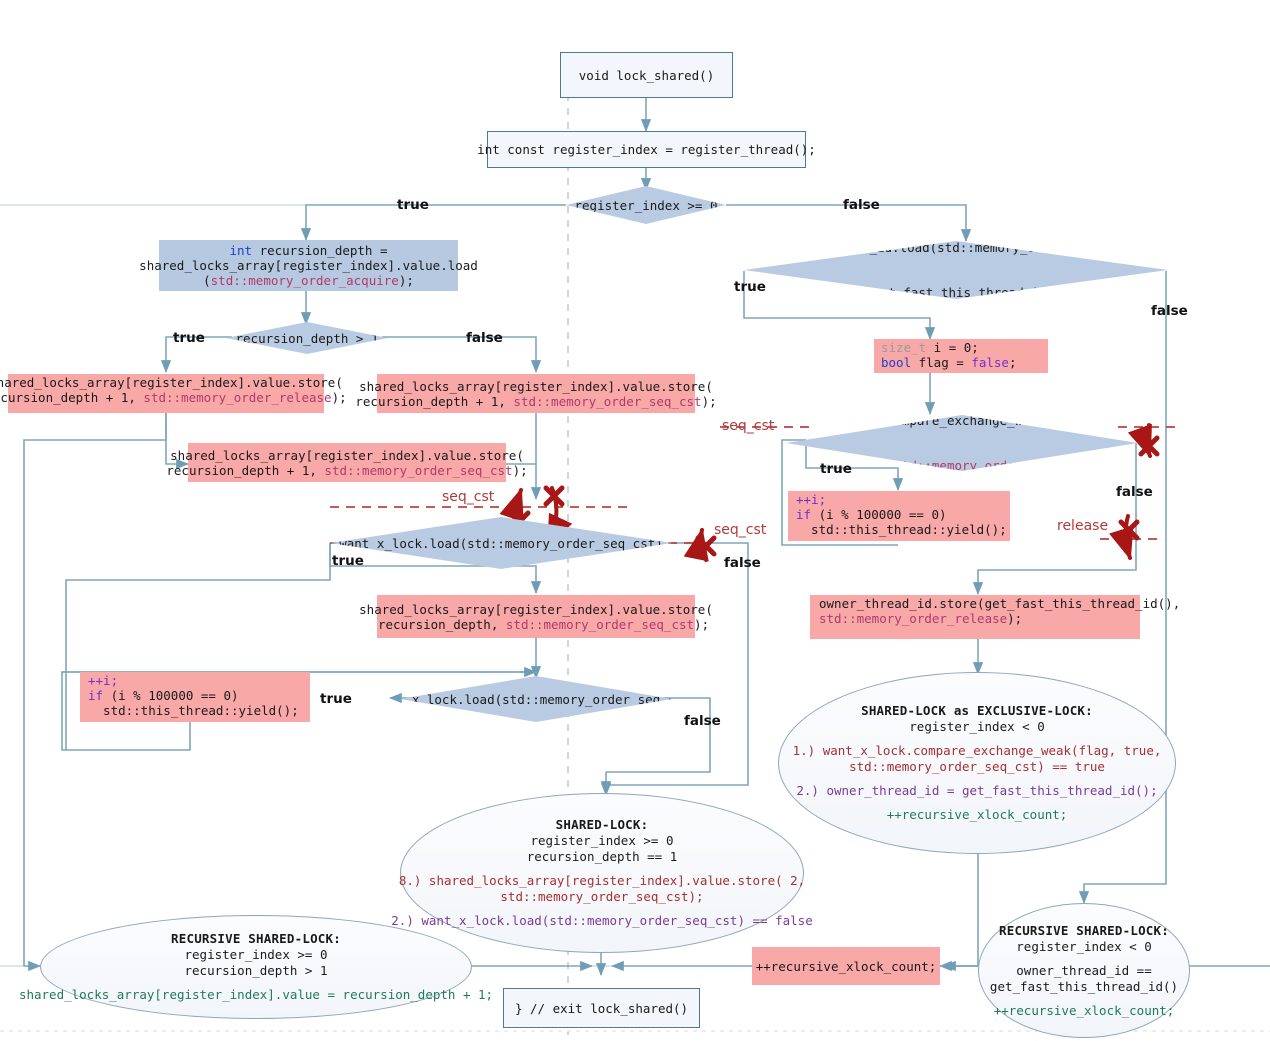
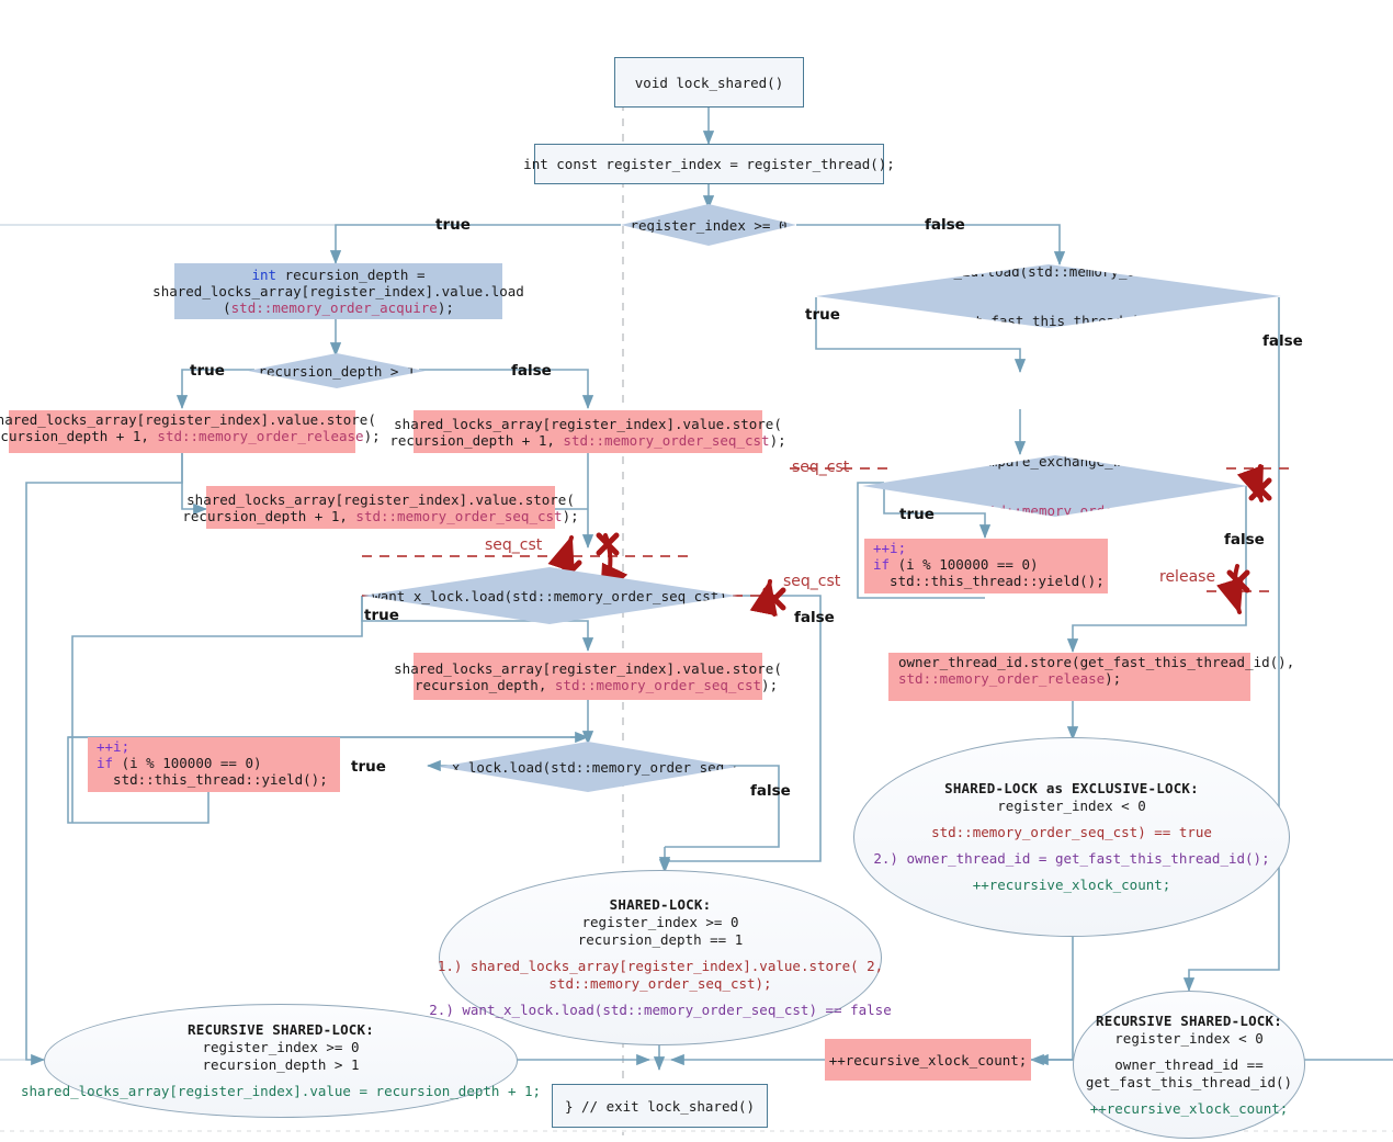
  void lock_shared()
  int const register_index = register_thread();
  register_index >= 0
  int recursion_depth =
  shared_locks_array[register_index].value.load
  (std::memory_order_acquire);
  recursion_depth > 1
  hared_locks_array[register_index].value.store(
  cursion_depth + 1, std::memory_order_release);
  shared_locks_array[register_index].value.store(
  recursion_depth + 1, std::memory_order_seq_cst);
  shared_locks_array[register_index].value.store(
  recursion_depth + 1, std::memory_order_seq_cst);
  want_x_lock.load(std::memory_order_seq_cst)
  shared_locks_array[register_index].value.store(
  recursion_depth, std::memory_order_seq_cst);
  t_x_lock.load(std::memory_order_seq_c
  ++i;
  if (i % 100000 == 0)
  std::this_thread::yield();
- size_t i = 0;
- bool flag = false;
  ++i;
  if (i % 100000 == 0)
  std::this_thread::yield();
  owner_thread_id.store(get_fast_this_thread_id(),
  std::memory_order_release);
  SHARED-LOCK as EXCLUSIVE-LOCK:
  register_index < 0
- 1.) want_x_lock.compare_exchange_weak(flag, true,
  std::memory_order_seq_cst) == true
  2.) owner_thread_id = get_fast_this_thread_id();
  ++recursive_xlock_count;
  SHARED-LOCK:
  register_index >= 0
  recursion_depth == 1
- 8.) shared_locks_array[register_index].value.store( 2,
+ 1.) shared_locks_array[register_index].value.store( 2,
  std::memory_order_seq_cst);
  2.) want_x_lock.load(std::memory_order_seq_cst) == false
  RECURSIVE SHARED-LOCK:
  register_index >= 0
  recursion_depth > 1
  shared_locks_array[register_index].value = recursion_depth + 1;
  RECURSIVE SHARED-LOCK:
  register_index < 0
  owner_thread_id ==
  get_fast_this_thread_id()
  ++recursive_xlock_count;
  ++recursive_xlock_count;
  } // exit lock_shared()
  true
  false
  true
  false
  true
  false
  true
  false
  true
  false
  true
  false
  seq_cst
  seq_cst
  seq_cst
  release
